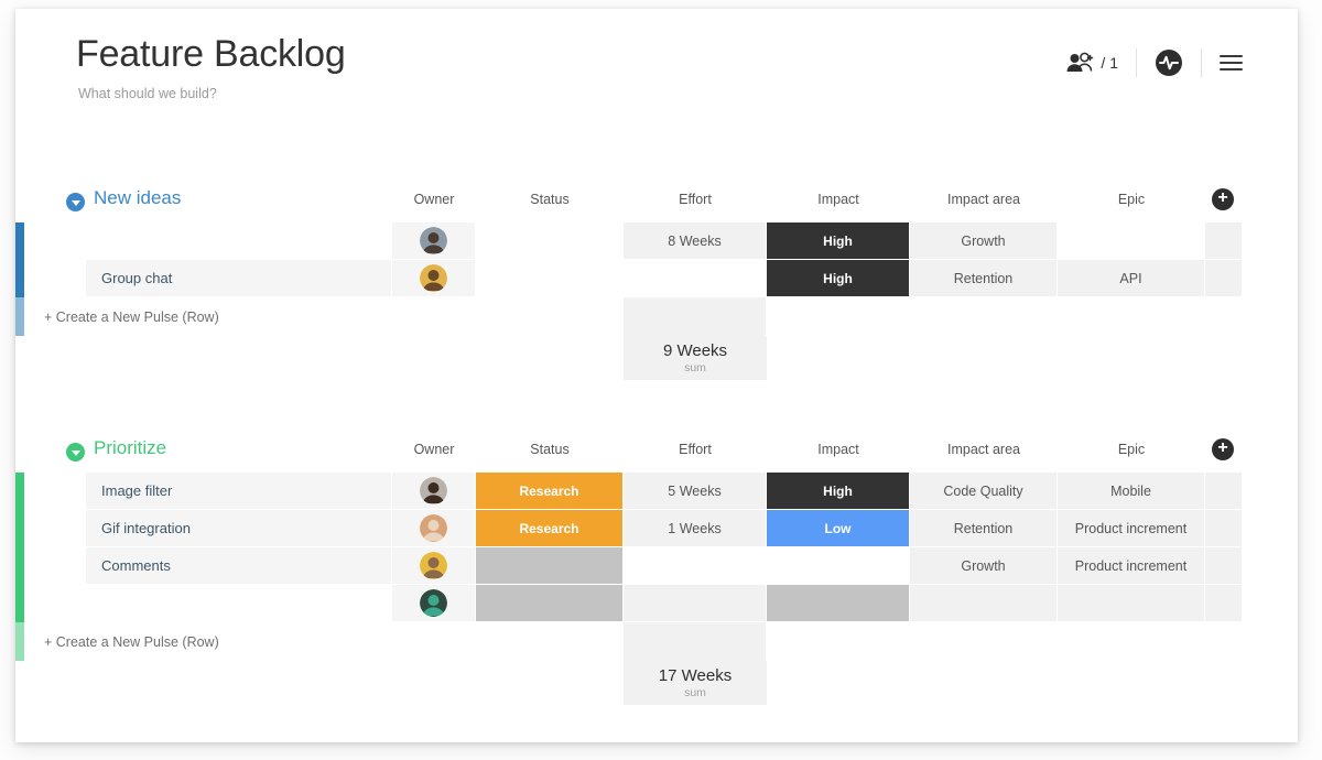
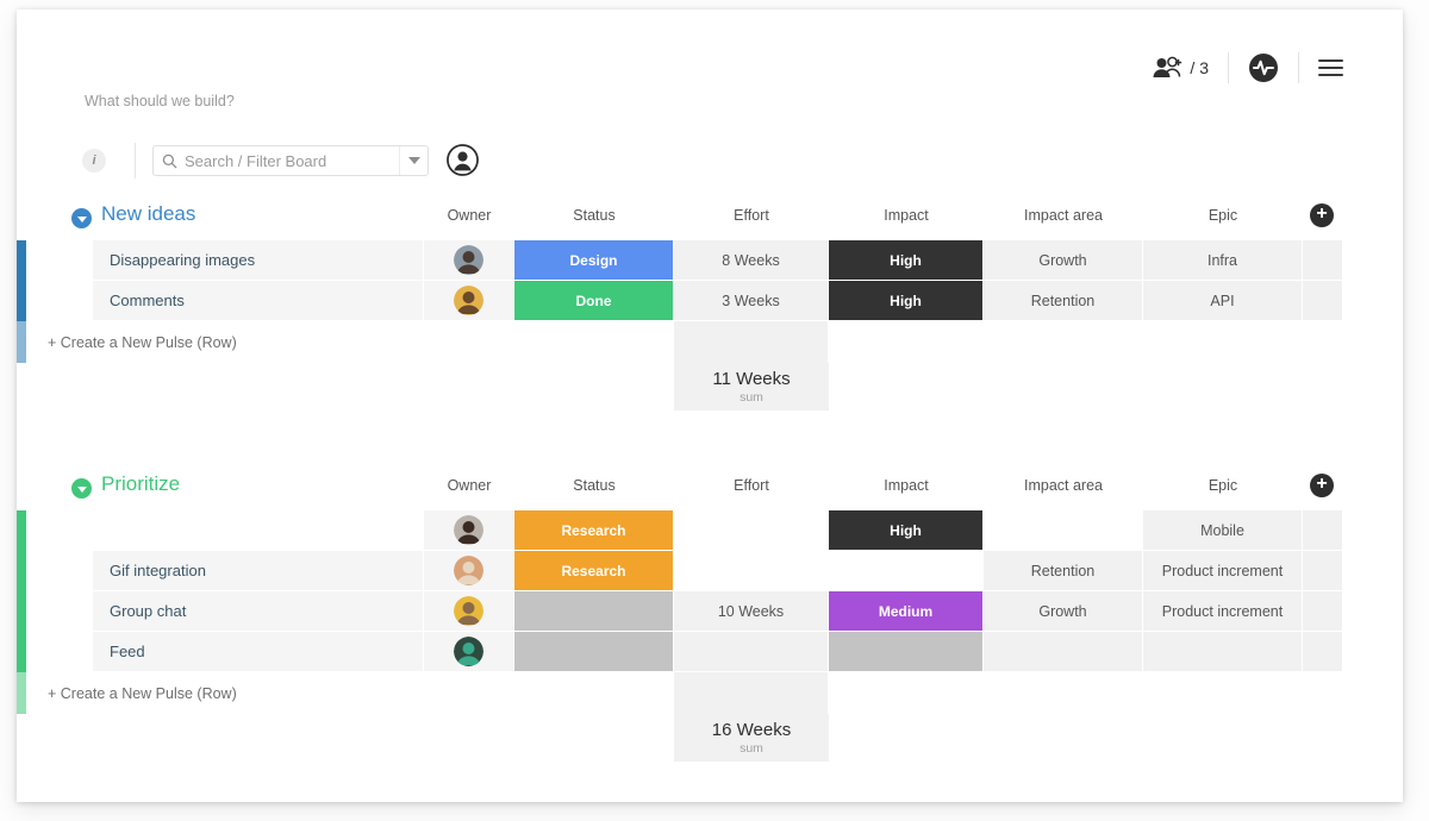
- Feature Backlog
  What should we build?
- / 1
+ / 3
+ i
+ Search / Filter Board
  New ideas
  Owner
  Status
  Effort
  Impact
  Impact area
  Epic
  +
+ Disappearing images
+ Design
  8 Weeks
  High
  Growth
+ Infra
- Group chat
+ Comments
+ Done
+ 3 Weeks
  High
  Retention
  API
  + Create a New Pulse (Row)
- 9 Weeks
+ 11 Weeks
  sum
  Prioritize
  Owner
  Status
  Effort
  Impact
  Impact area
  Epic
  +
- Image filter
  Research
- 5 Weeks
  High
- Code Quality
  Mobile
  Gif integration
  Research
- 1 Weeks
- Low
  Retention
  Product increment
- Comments
+ Group chat
+ 10 Weeks
+ Medium
  Growth
  Product increment
+ Feed
  + Create a New Pulse (Row)
- 17 Weeks
+ 16 Weeks
  sum
